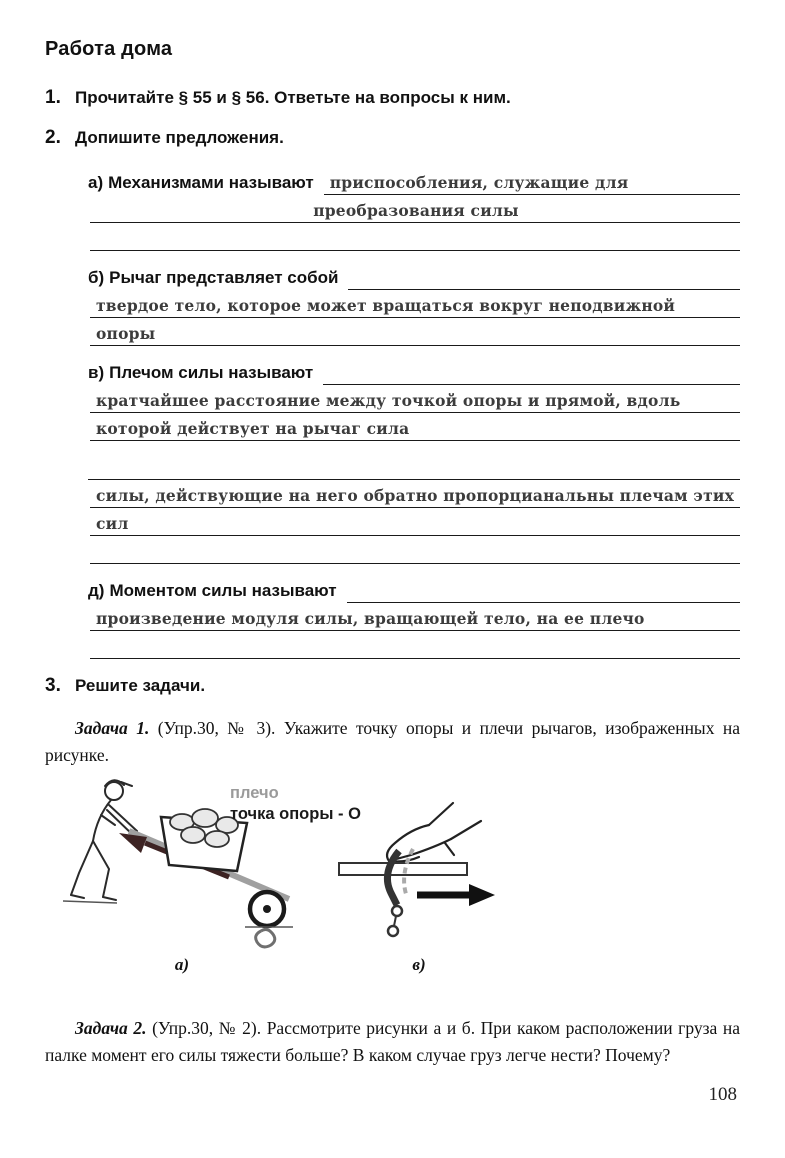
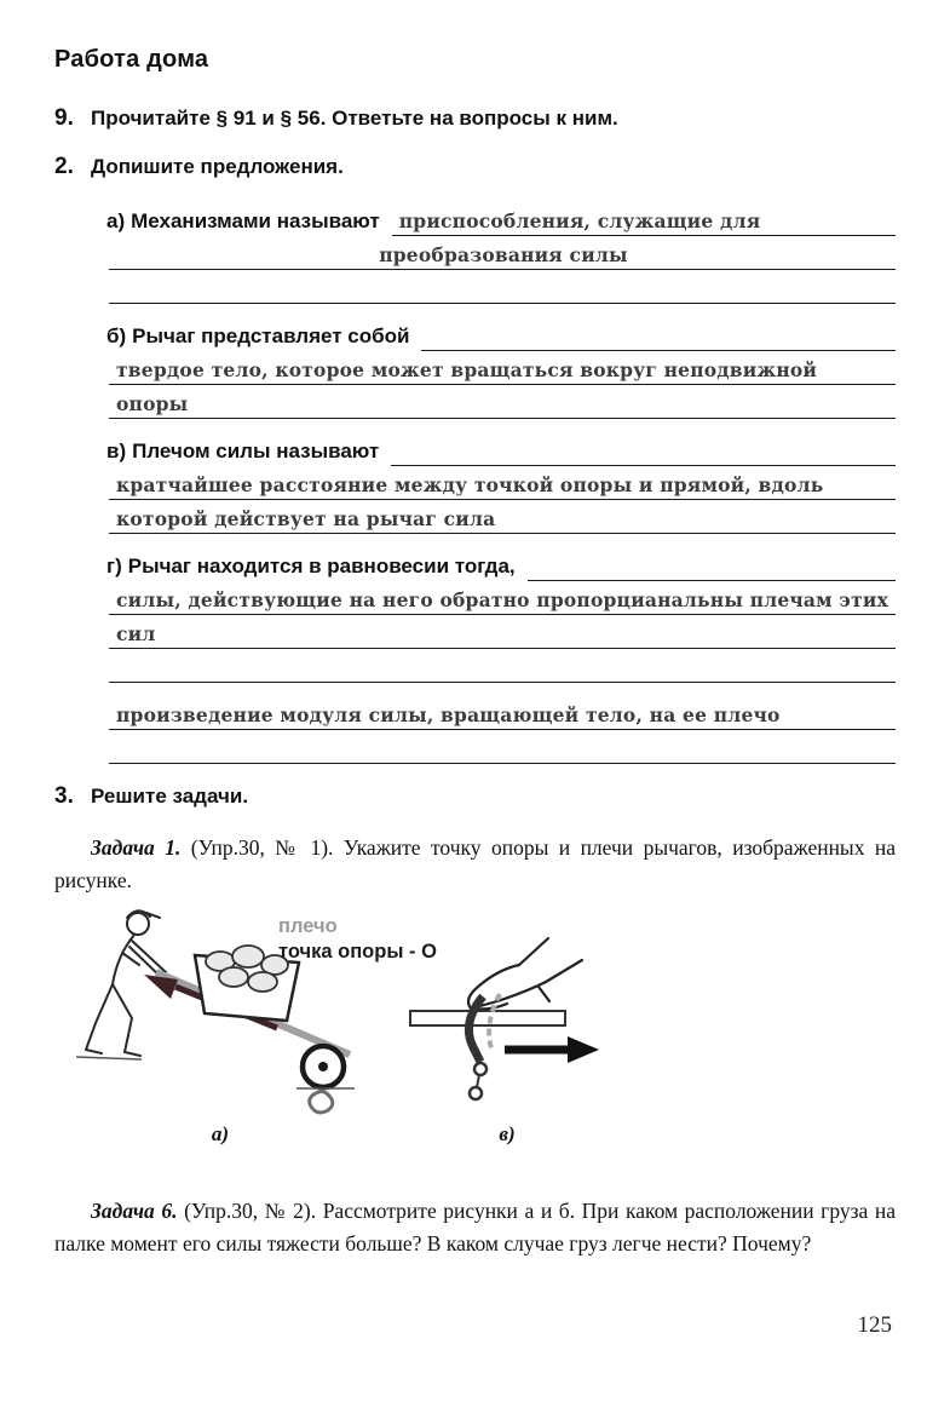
  Работа дома
- 1.
+ 9.
- Прочитайте § 55 и § 56. Ответьте на вопросы к ним.
+ Прочитайте § 91 и § 56. Ответьте на вопросы к ним.
  2.
  Допишите предложения.
  а) Механизмами называют
  приспособления, служащие для
  преобразования силы
  б) Рычаг представляет собой
  твердое тело, которое может вращаться вокруг неподвижной
  опоры
  в) Плечом силы называют
  кратчайшее расстояние между точкой опоры и прямой, вдоль
  которой действует на рычаг сила
+ г) Рычаг находится в равновесии тогда,
  силы, действующие на него обратно пропорцианальны плечам этих
  сил
- д) Моментом силы называют
  произведение модуля силы, вращающей тело, на ее плечо
  3.
  Решите задачи.
- Задача 1. (Упр.30, № 3). Укажите точку опоры и плечи рычагов, изображенных на рисунке.
+ Задача 1. (Упр.30, № 1). Укажите точку опоры и плечи рычагов, изображенных на рисунке.
  плечо
  точка опоры - О
  а)
  в)
- Задача 2. (Упр.30, № 2). Рассмотрите рисунки а и б. При каком расположении груза на палке момент его силы тяжести больше? В каком случае груз легче нести? Почему?
+ Задача 6. (Упр.30, № 2). Рассмотрите рисунки а и б. При каком расположении груза на палке момент его силы тяжести больше? В каком случае груз легче нести? Почему?
- 108
+ 125
